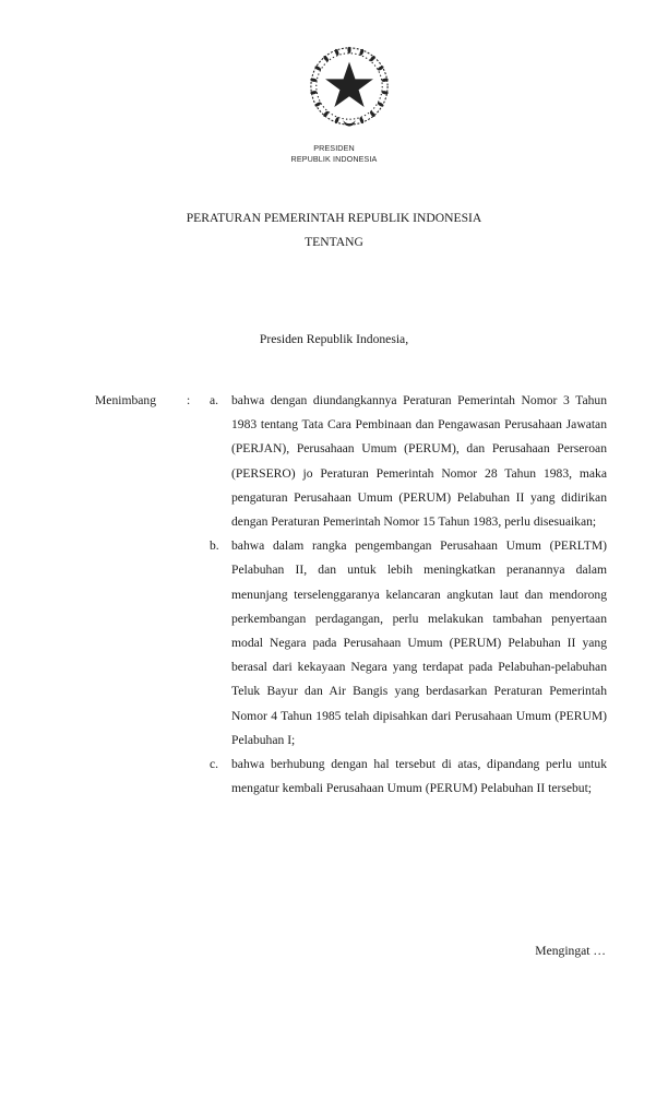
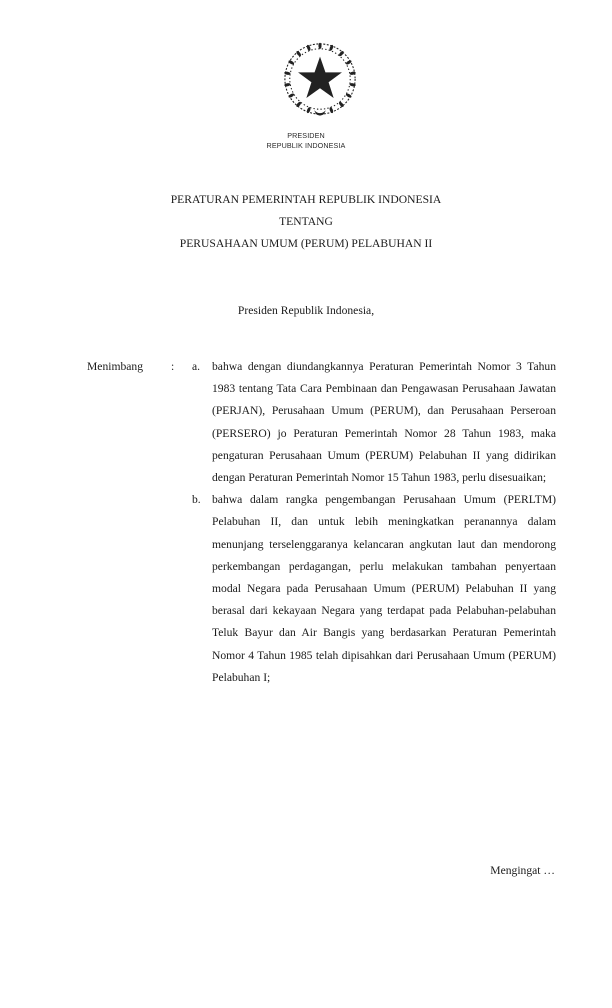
  PRESIDEN
  REPUBLIK INDONESIA
  PERATURAN PEMERINTAH REPUBLIK INDONESIA
  TENTANG
+ PERUSAHAAN UMUM (PERUM) PELABUHAN II
  Presiden Republik Indonesia,
  Menimbang
  :
  a.
  bahwa dengan diundangkannya Peraturan Pemerintah Nomor 3 Tahun 1983 tentang Tata Cara Pembinaan dan Pengawasan Perusahaan Jawatan (PERJAN), Perusahaan Umum (PERUM), dan Perusahaan Perseroan (PERSERO) jo Peraturan Pemerintah Nomor 28 Tahun 1983, maka pengaturan Perusahaan Umum (PERUM) Pelabuhan II yang didirikan dengan Peraturan Pemerintah Nomor 15 Tahun 1983, perlu disesuaikan;
  b.
  bahwa dalam rangka pengembangan Perusahaan Umum (PERLTM) Pelabuhan II, dan untuk lebih meningkatkan peranannya dalam menunjang terselenggaranya kelancaran angkutan laut dan mendorong perkembangan perdagangan, perlu melakukan tambahan penyertaan modal Negara pada Perusahaan Umum (PERUM) Pelabuhan II yang berasal dari kekayaan Negara yang terdapat pada Pelabuhan-pelabuhan Teluk Bayur dan Air Bangis yang berdasarkan Peraturan Pemerintah Nomor 4 Tahun 1985 telah dipisahkan dari Perusahaan Umum (PERUM) Pelabuhan I;
- c.
- bahwa berhubung dengan hal tersebut di atas, dipandang perlu untuk mengatur kembali Perusahaan Umum (PERUM) Pelabuhan II tersebut;
  Mengingat …
